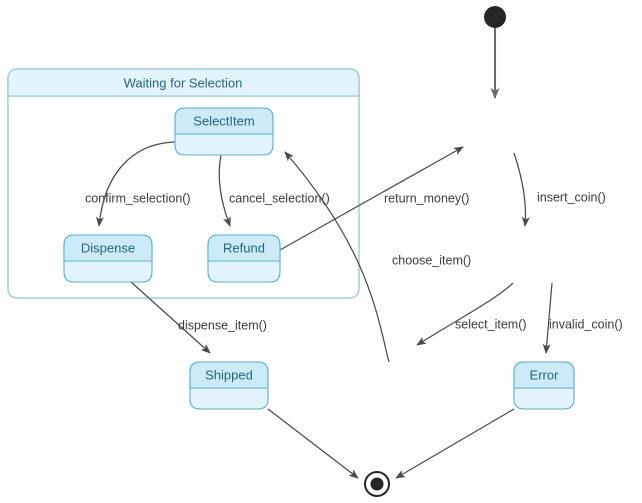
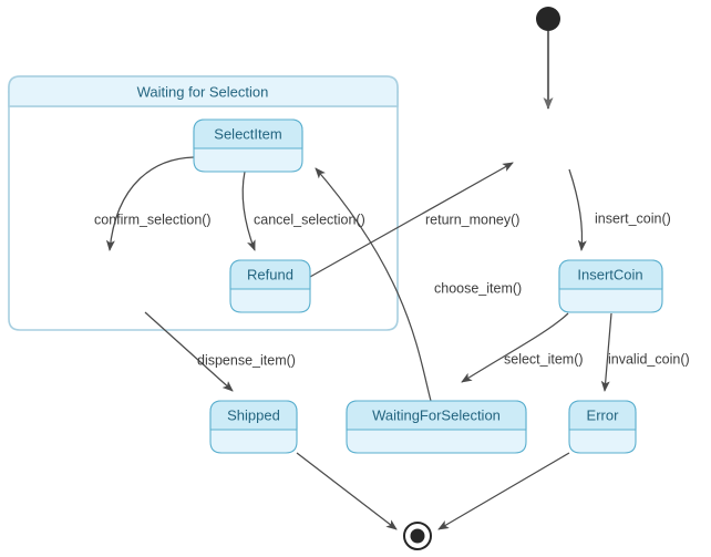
  Waiting for Selection
  insert_coin()
  select_item()
  invalid_coin()
  choose_item()
  confirm_selection()
  cancel_selection()
  return_money()
  dispense_item()
  SelectItem
- Dispense
  Refund
+ InsertCoin
  Shipped
+ WaitingForSelection
  Error
